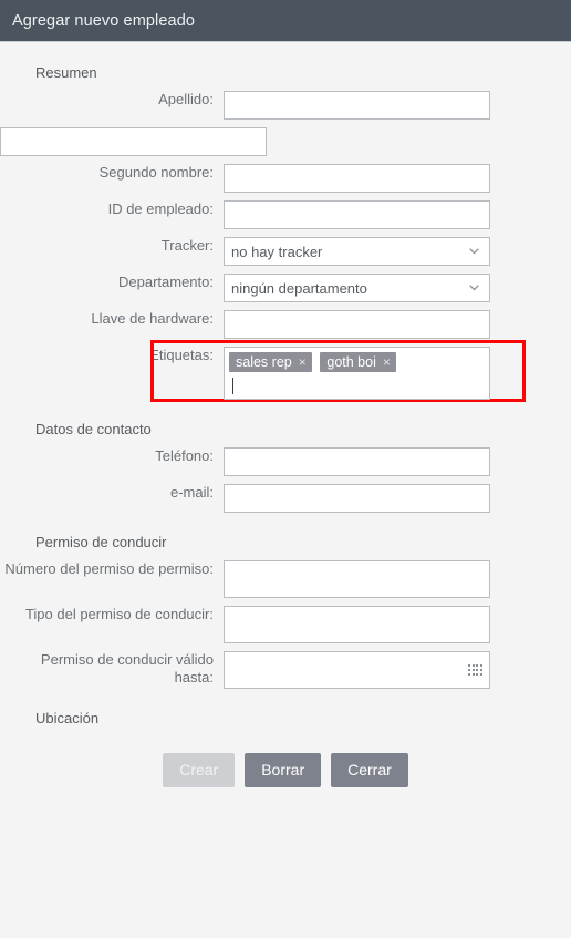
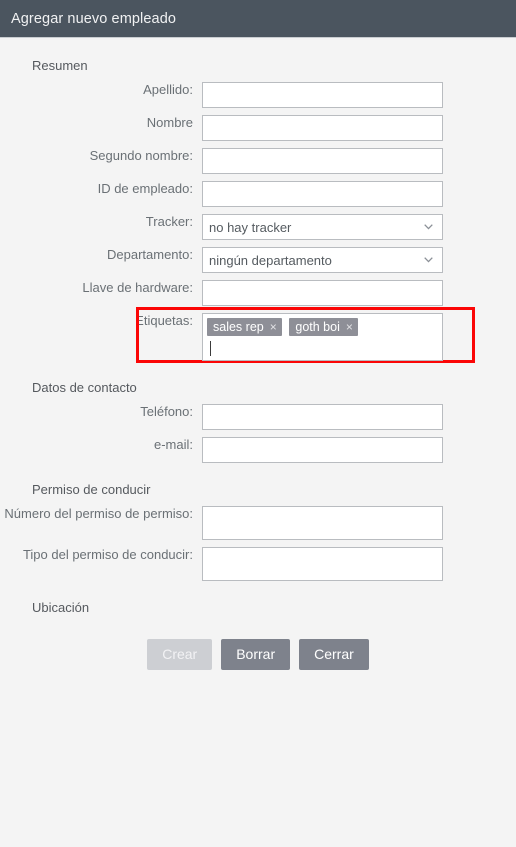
  Agregar nuevo empleado
  Resumen
  Apellido:
+ Nombre
  Segundo nombre:
  ID de empleado:
  Tracker:
  no hay tracker
  Departamento:
  ningún departamento
  Llave de hardware:
  Etiquetas:
  sales rep
  ×
  goth boi
  ×
  Datos de contacto
  Teléfono:
  e-mail:
  Permiso de conducir
  Número del permiso de permiso:
  Tipo del permiso de conducir:
- Permiso de conducir válido hasta:
  Ubicación
  Crear
  Borrar
  Cerrar
